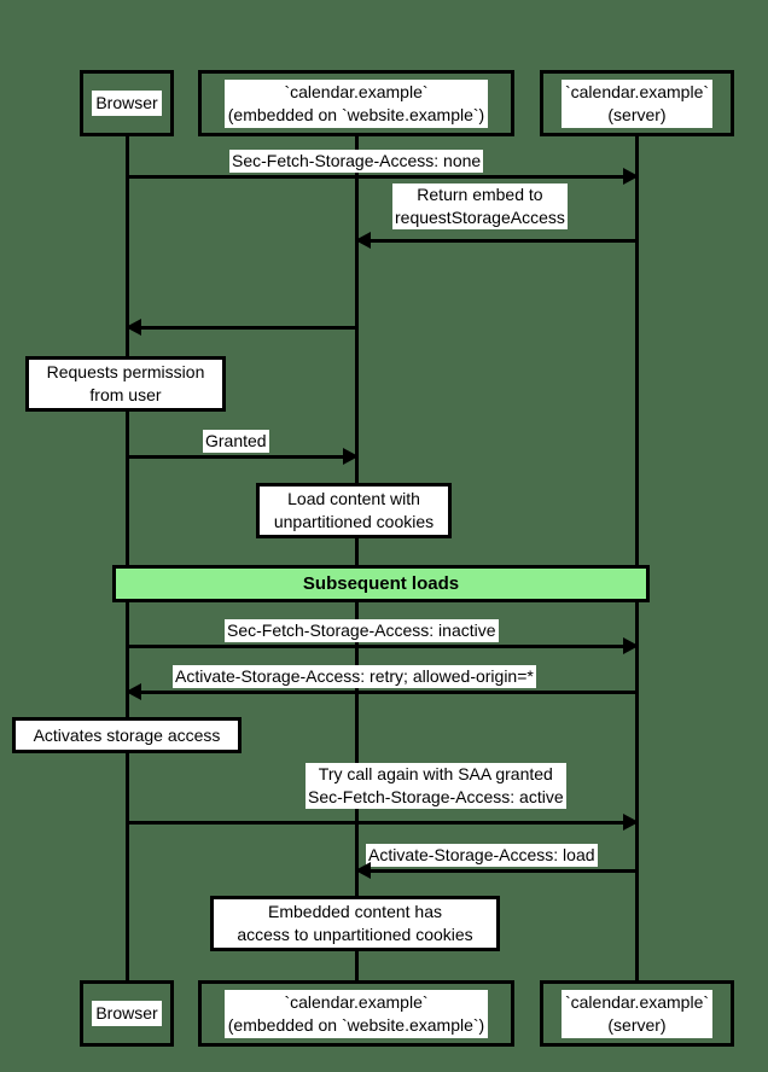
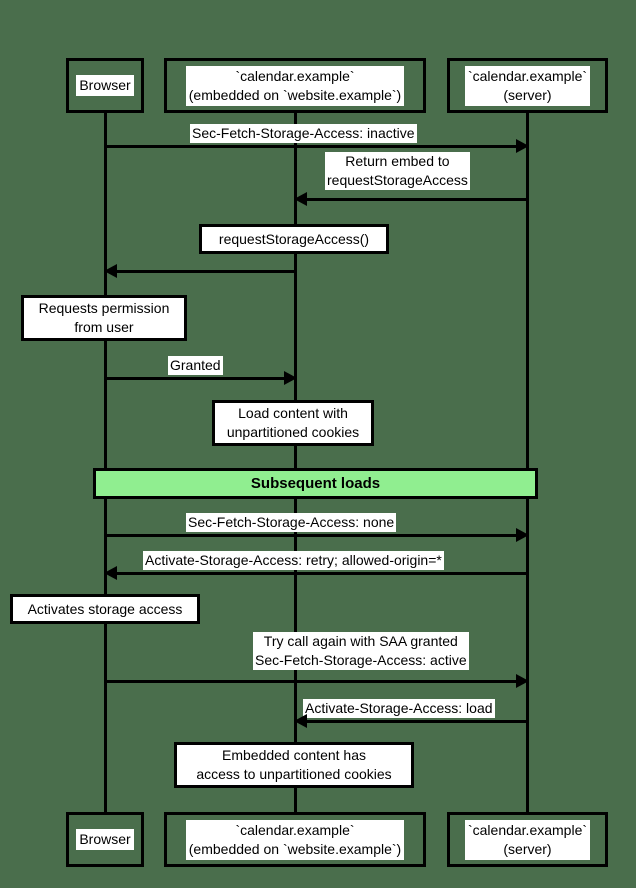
  Browser
  `calendar.example`
  (embedded on `website.example`)
  `calendar.example`
  (server)
- Sec-Fetch-Storage-Access: none
+ Sec-Fetch-Storage-Access: inactive
  Return embed to
  requestStorageAccess
+ requestStorageAccess()
  Requests permission
  from user
  Granted
  Load content with
  unpartitioned cookies
  Subsequent loads
- Sec-Fetch-Storage-Access: inactive
+ Sec-Fetch-Storage-Access: none
  Activate-Storage-Access: retry; allowed-origin=*
  Activates storage access
  Try call again with SAA granted
  Sec-Fetch-Storage-Access: active
  Activate-Storage-Access: load
  Embedded content has
  access to unpartitioned cookies
  Browser
  `calendar.example`
  (embedded on `website.example`)
  `calendar.example`
  (server)
